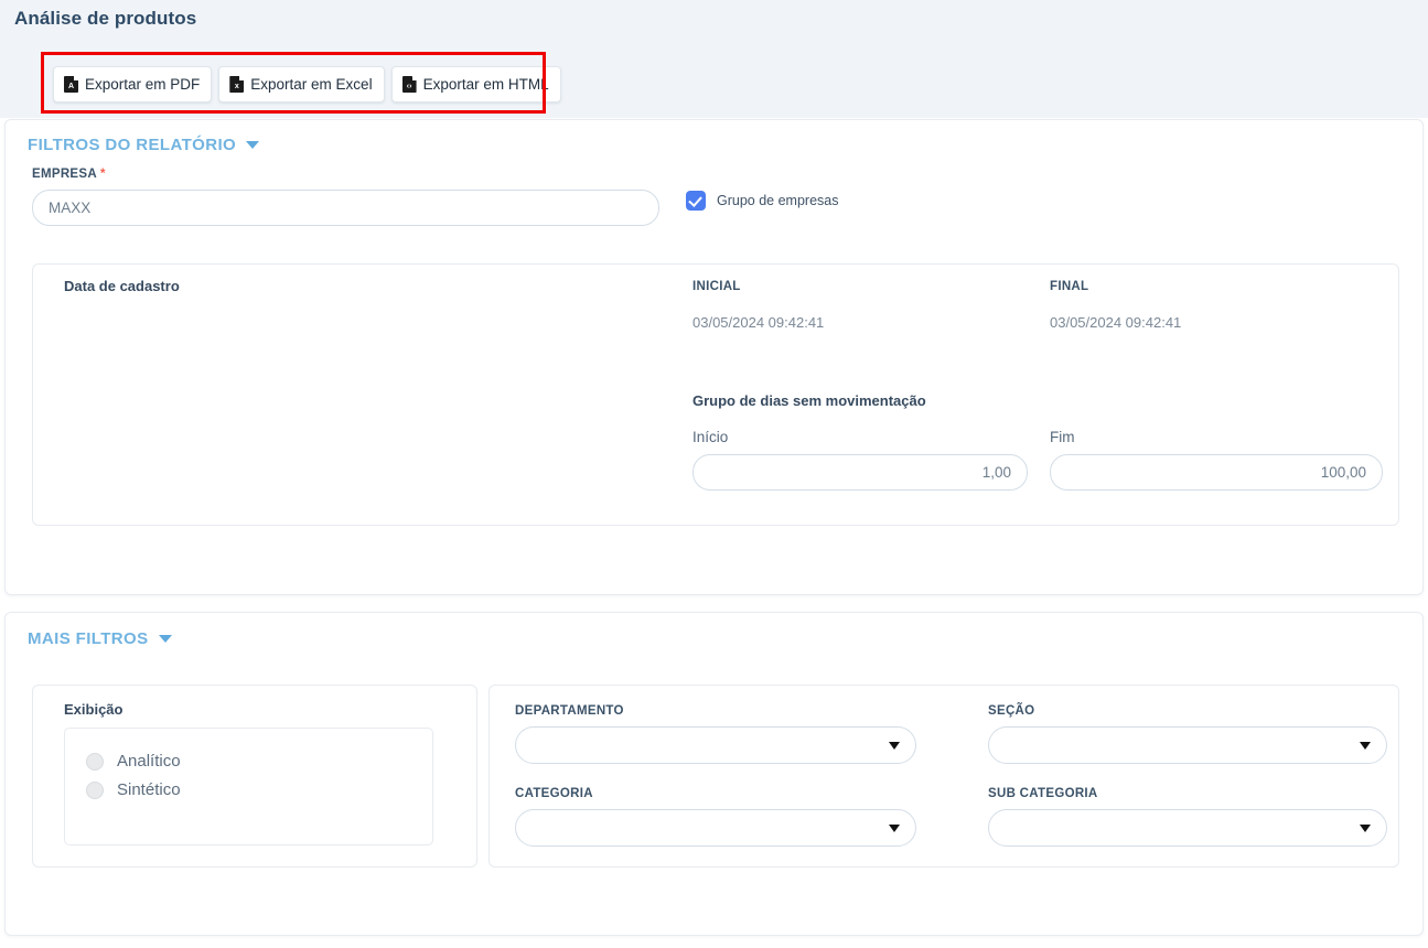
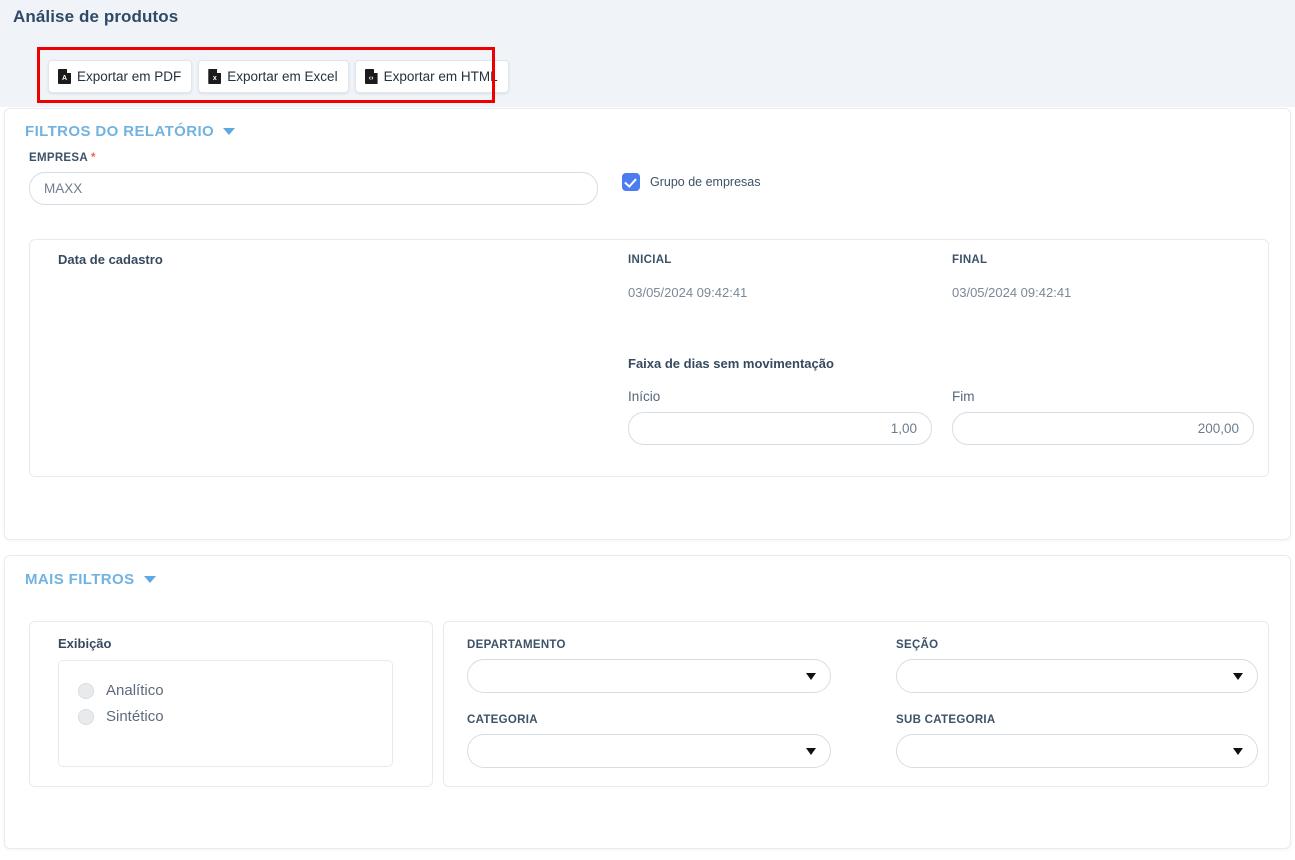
  Análise de produtos
  Exportar em PDF
  Exportar em Excel
  Exportar em HTML
  FILTROS DO RELATÓRIO
  EMPRESA *
  MAXX
  Grupo de empresas
  Data de cadastro
  INICIAL
  03/05/2024 09:42:41
  FINAL
  03/05/2024 09:42:41
- Grupo de dias sem movimentação
+ Faixa de dias sem movimentação
  Início
  1,00
  Fim
- 100,00
+ 200,00
  MAIS FILTROS
  Exibição
  Analítico
  Sintético
  DEPARTAMENTO
  SEÇÃO
  CATEGORIA
  SUB CATEGORIA
